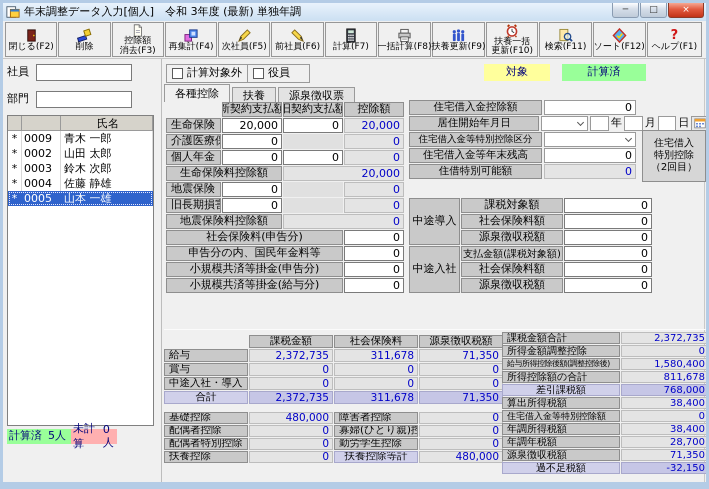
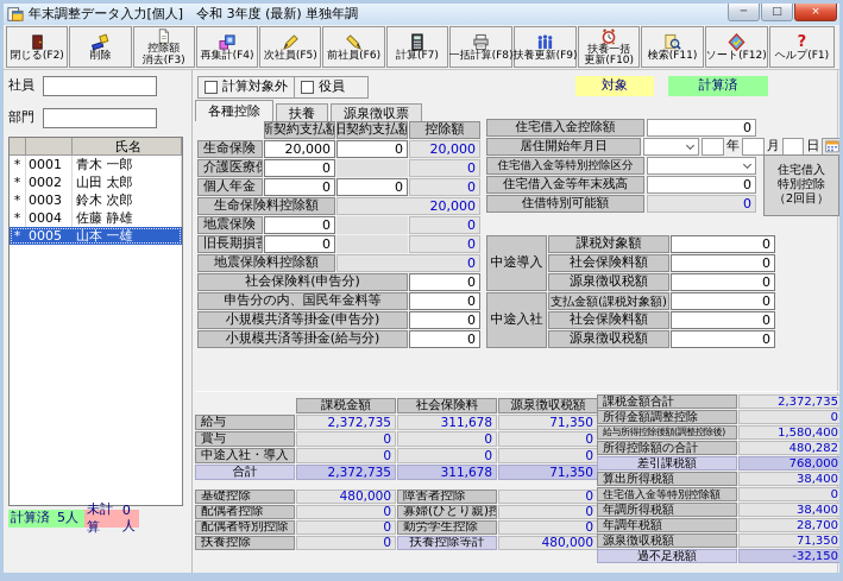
  年末調整データ入力[個人] 令和 3年度 (最新) 単独年調
  ─
  □
  ×
  閉じる(F2)
  削除
  控除額
  消去(F3)
  再集計(F4)
  次社員(F5)
  前社員(F6)
  計算(F7)
  一括計算(F8)
  扶養更新(F9)
  扶養一括
  更新(F10)
  検索(F11)
  ソート(F12)
  ?
  ヘルプ(F1)
  社員
  部門
  氏名
  *
- 0009
+ 0001
  青木 一郎
  *
  0002
  山田 太郎
  *
  0003
  鈴木 次郎
  *
  0004
  佐藤 静雄
  *
  0005
  山本 一雄
  計算済
  5人
  未計算
  0人
  計算対象外
  役員
  対象
  計算済
  各種控除
  扶養
  源泉徴収票
  新契約支払額
  旧契約支払額
  控除額
  生命保険
  20,000
  0
  20,000
  介護医療保
  0
  0
  個人年金
  0
  0
  0
  生命保険料控除額
  20,000
  地震保険
  0
  0
  旧長期損害
  0
  0
  地震保険料控除額
  0
  社会保険料(申告分)
  0
  申告分の内、国民年金料等
  0
  小規模共済等掛金(申告分)
  0
  小規模共済等掛金(給与分)
  0
  住宅借入金控除額
  0
  居住開始年月日
  年
  月
  日
  住宅借入金等特別控除区分
  住宅借入金等年末残高
  0
  住借特別可能額
  0
  住宅借入
  特別控除
  （2回目）
  中途導入
  課税対象額
  0
  社会保険料額
  0
  源泉徴収税額
  0
  中途入社
  支払金額(課税対象額)
  0
  社会保険料額
  0
  源泉徴収税額
  0
  課税金額
  社会保険料
  源泉徴収税額
  給与
  2,372,735
  311,678
  71,350
  賞与
  0
  0
  0
  中途入社・導入
  0
  0
  0
  合計
  2,372,735
  311,678
  71,350
  基礎控除
  480,000
  障害者控除
  0
  配偶者控除
  0
  寡婦(ひとり親)控
  0
  配偶者特別控除
  0
  勤労学生控除
  0
  扶養控除
  0
  扶養控除等計
  480,000
  課税金額合計
  2,372,735
  所得金額調整控除
  0
  給与所得控除後額(調整控除後)
  1,580,400
  所得控除額の合計
- 811,678
+ 480,282
  差引課税額
  768,000
  算出所得税額
  38,400
  住宅借入金等特別控除額
  0
  年調所得税額
  38,400
  年調年税額
  28,700
  源泉徴収税額
  71,350
  過不足税額
  -32,150
